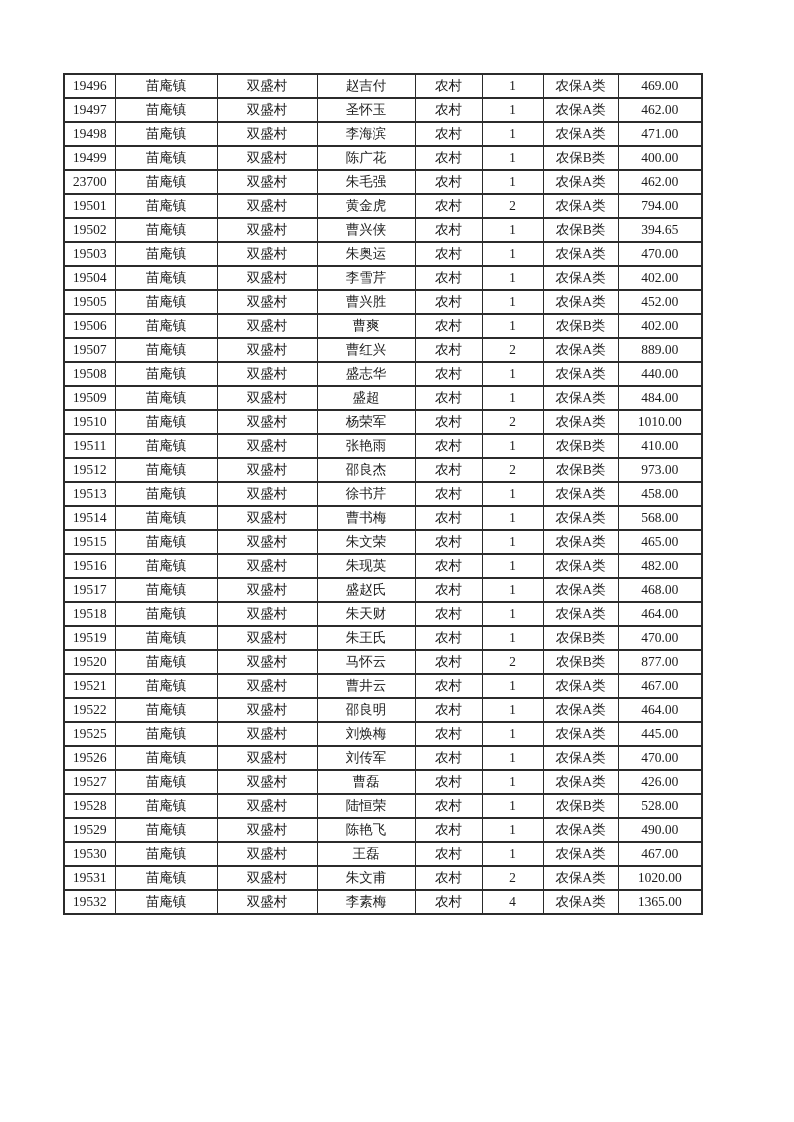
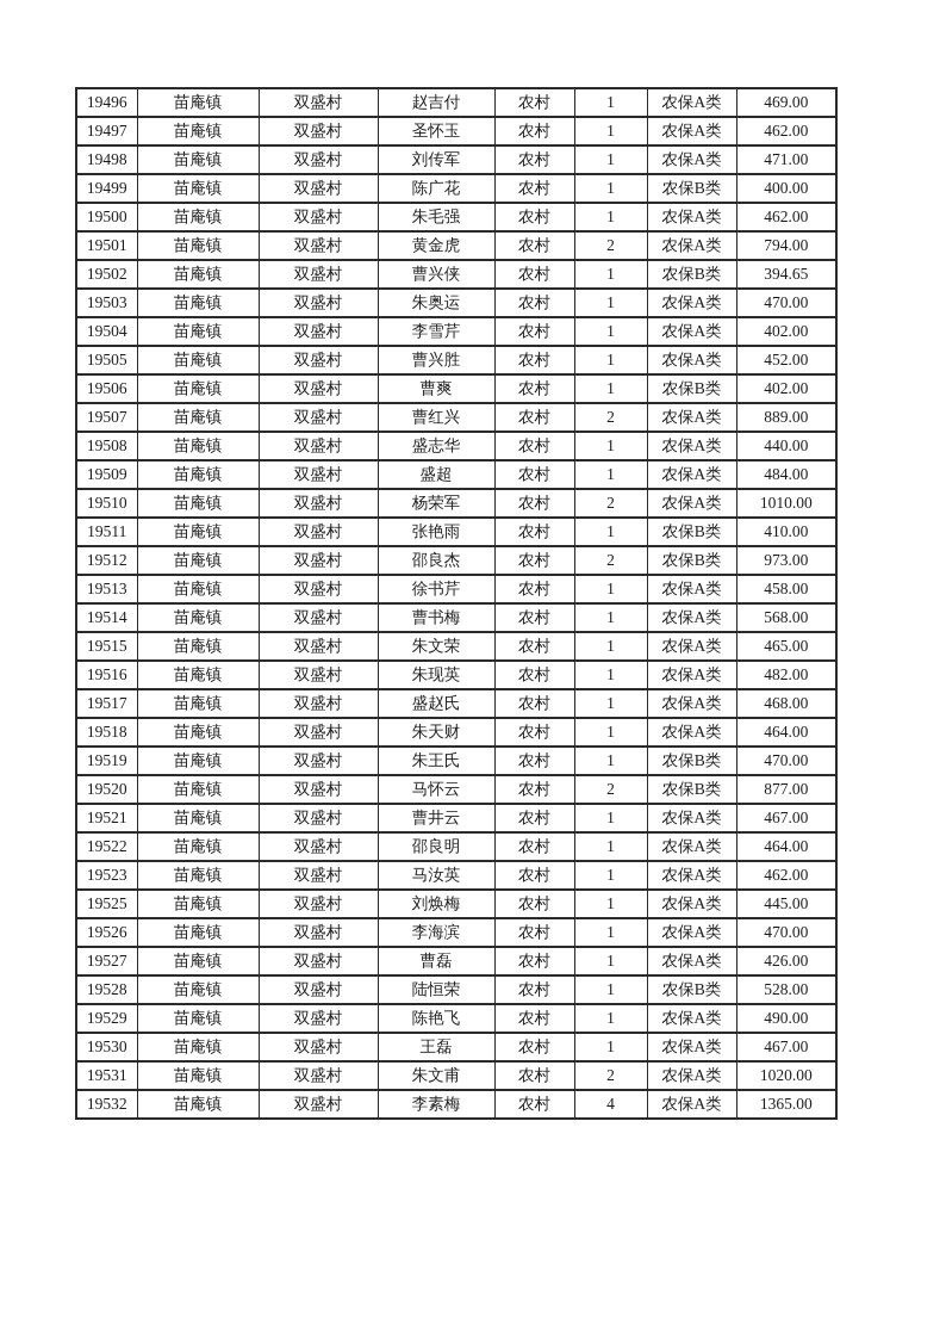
  19496	苗庵镇	双盛村	赵吉付	农村	1	农保A类	469.00
  19497	苗庵镇	双盛村	圣怀玉	农村	1	农保A类	462.00
- 19498	苗庵镇	双盛村	李海滨	农村	1	农保A类	471.00
+ 19498	苗庵镇	双盛村	刘传军	农村	1	农保A类	471.00
  19499	苗庵镇	双盛村	陈广花	农村	1	农保B类	400.00
- 23700	苗庵镇	双盛村	朱毛强	农村	1	农保A类	462.00
+ 19500	苗庵镇	双盛村	朱毛强	农村	1	农保A类	462.00
  19501	苗庵镇	双盛村	黄金虎	农村	2	农保A类	794.00
  19502	苗庵镇	双盛村	曹兴侠	农村	1	农保B类	394.65
  19503	苗庵镇	双盛村	朱奥运	农村	1	农保A类	470.00
  19504	苗庵镇	双盛村	李雪芹	农村	1	农保A类	402.00
  19505	苗庵镇	双盛村	曹兴胜	农村	1	农保A类	452.00
  19506	苗庵镇	双盛村	曹爽	农村	1	农保B类	402.00
  19507	苗庵镇	双盛村	曹红兴	农村	2	农保A类	889.00
  19508	苗庵镇	双盛村	盛志华	农村	1	农保A类	440.00
  19509	苗庵镇	双盛村	盛超	农村	1	农保A类	484.00
  19510	苗庵镇	双盛村	杨荣军	农村	2	农保A类	1010.00
  19511	苗庵镇	双盛村	张艳雨	农村	1	农保B类	410.00
  19512	苗庵镇	双盛村	邵良杰	农村	2	农保B类	973.00
  19513	苗庵镇	双盛村	徐书芹	农村	1	农保A类	458.00
  19514	苗庵镇	双盛村	曹书梅	农村	1	农保A类	568.00
  19515	苗庵镇	双盛村	朱文荣	农村	1	农保A类	465.00
  19516	苗庵镇	双盛村	朱现英	农村	1	农保A类	482.00
  19517	苗庵镇	双盛村	盛赵氏	农村	1	农保A类	468.00
  19518	苗庵镇	双盛村	朱天财	农村	1	农保A类	464.00
  19519	苗庵镇	双盛村	朱王氏	农村	1	农保B类	470.00
  19520	苗庵镇	双盛村	马怀云	农村	2	农保B类	877.00
  19521	苗庵镇	双盛村	曹井云	农村	1	农保A类	467.00
  19522	苗庵镇	双盛村	邵良明	农村	1	农保A类	464.00
+ 19523	苗庵镇	双盛村	马汝英	农村	1	农保A类	462.00
  19525	苗庵镇	双盛村	刘焕梅	农村	1	农保A类	445.00
- 19526	苗庵镇	双盛村	刘传军	农村	1	农保A类	470.00
+ 19526	苗庵镇	双盛村	李海滨	农村	1	农保A类	470.00
  19527	苗庵镇	双盛村	曹磊	农村	1	农保A类	426.00
  19528	苗庵镇	双盛村	陆恒荣	农村	1	农保B类	528.00
  19529	苗庵镇	双盛村	陈艳飞	农村	1	农保A类	490.00
  19530	苗庵镇	双盛村	王磊	农村	1	农保A类	467.00
  19531	苗庵镇	双盛村	朱文甫	农村	2	农保A类	1020.00
  19532	苗庵镇	双盛村	李素梅	农村	4	农保A类	1365.00
